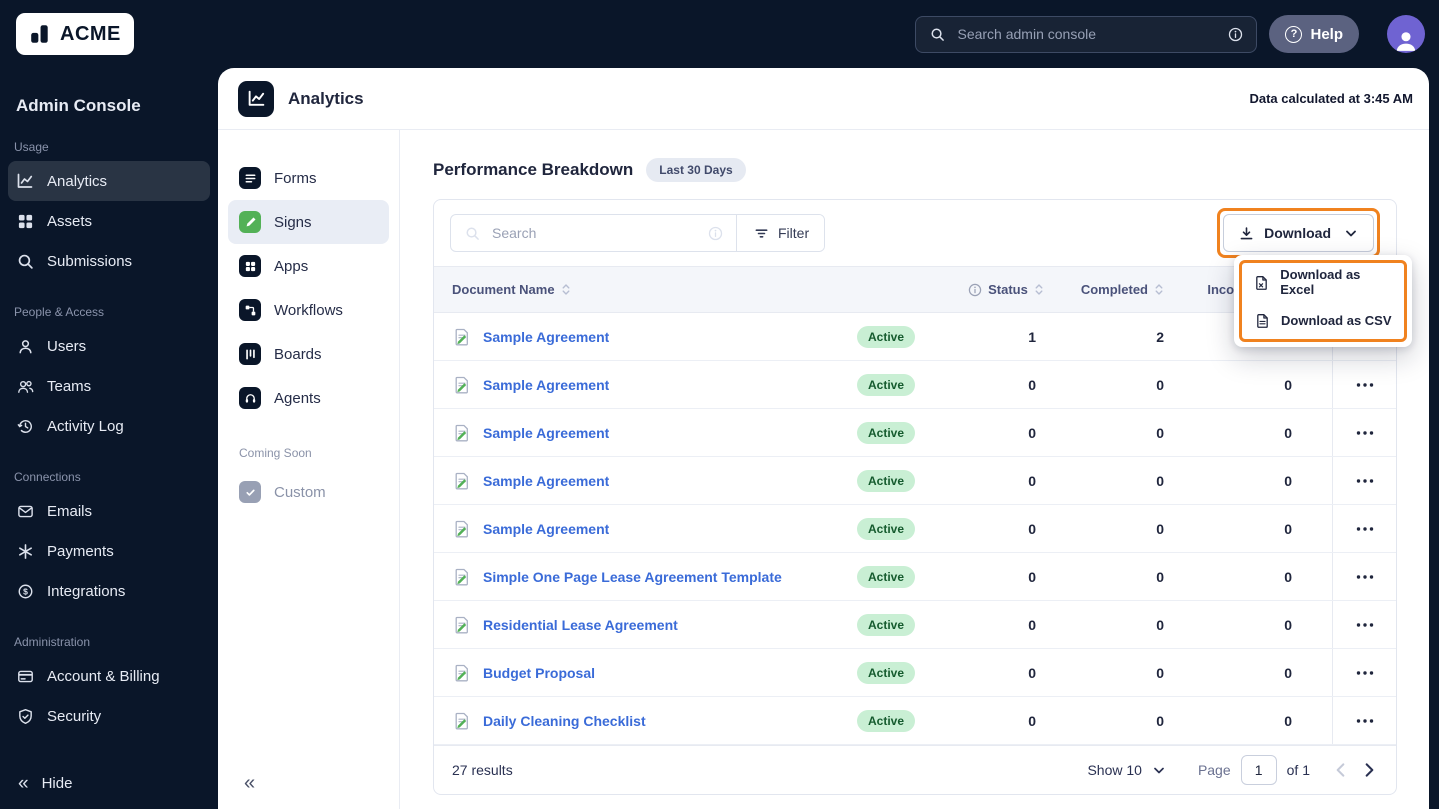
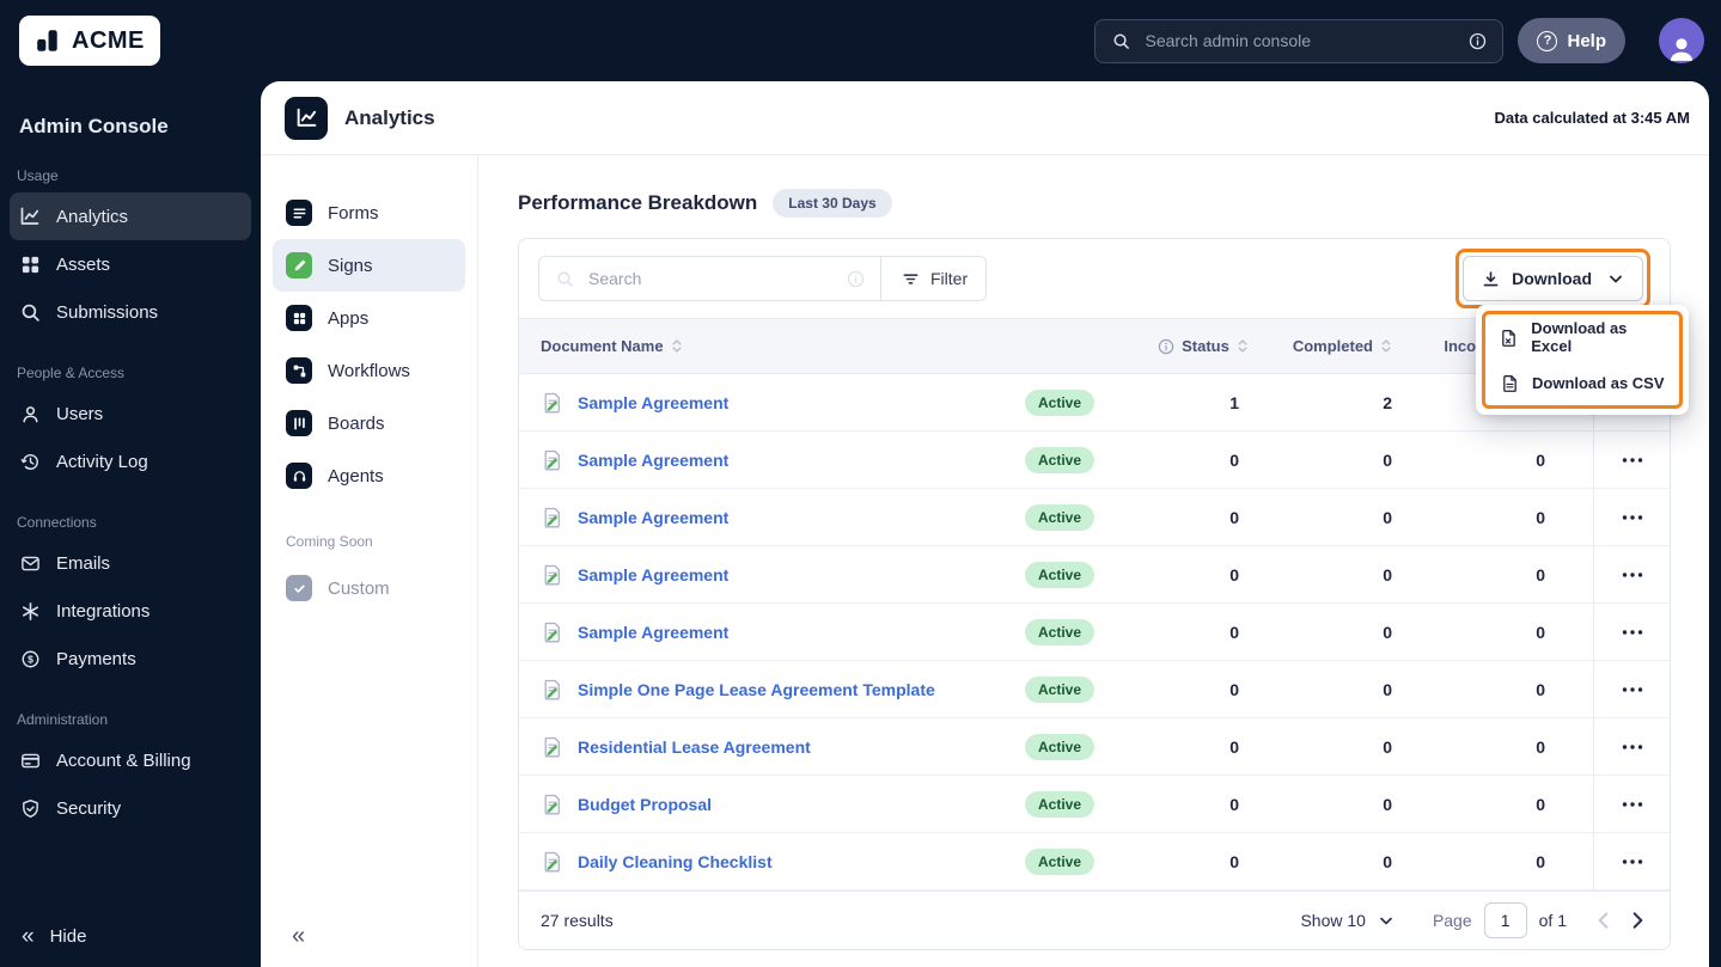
  ACME
  Search admin console
  ?
  Help
  Admin Console
  Usage
  Analytics
  Assets
  Submissions
  People & Access
  Users
- Teams
  Activity Log
  Connections
  Emails
- Payments
+ Integrations
  $
- Integrations
+ Payments
  Administration
  Account & Billing
  Security
  «
  Hide
  Analytics
  Data calculated at 3:45 AM
  Forms
  Signs
  Apps
  Workflows
  Boards
  Agents
  Coming Soon
  Custom
  «
  Performance Breakdown
  Last 30 Days
  Search
  Filter
  Download
  Document Name
  Status
  Completed
  Sample Agreement
  Active
  1
  2
  Sample Agreement
  Active
  0
  0
  0
  Sample Agreement
  Active
  0
  0
  0
  Sample Agreement
  Active
  0
  0
  0
  Sample Agreement
  Active
  0
  0
  0
  Simple One Page Lease Agreement Template
  Active
  0
  0
  0
  Residential Lease Agreement
  Active
  0
  0
  0
  Budget Proposal
  Active
  0
  0
  0
  Daily Cleaning Checklist
  Active
  0
  0
  0
  27 results
  Show 10
  Page
  1
  of 1
  Download as Excel
  Download as CSV
